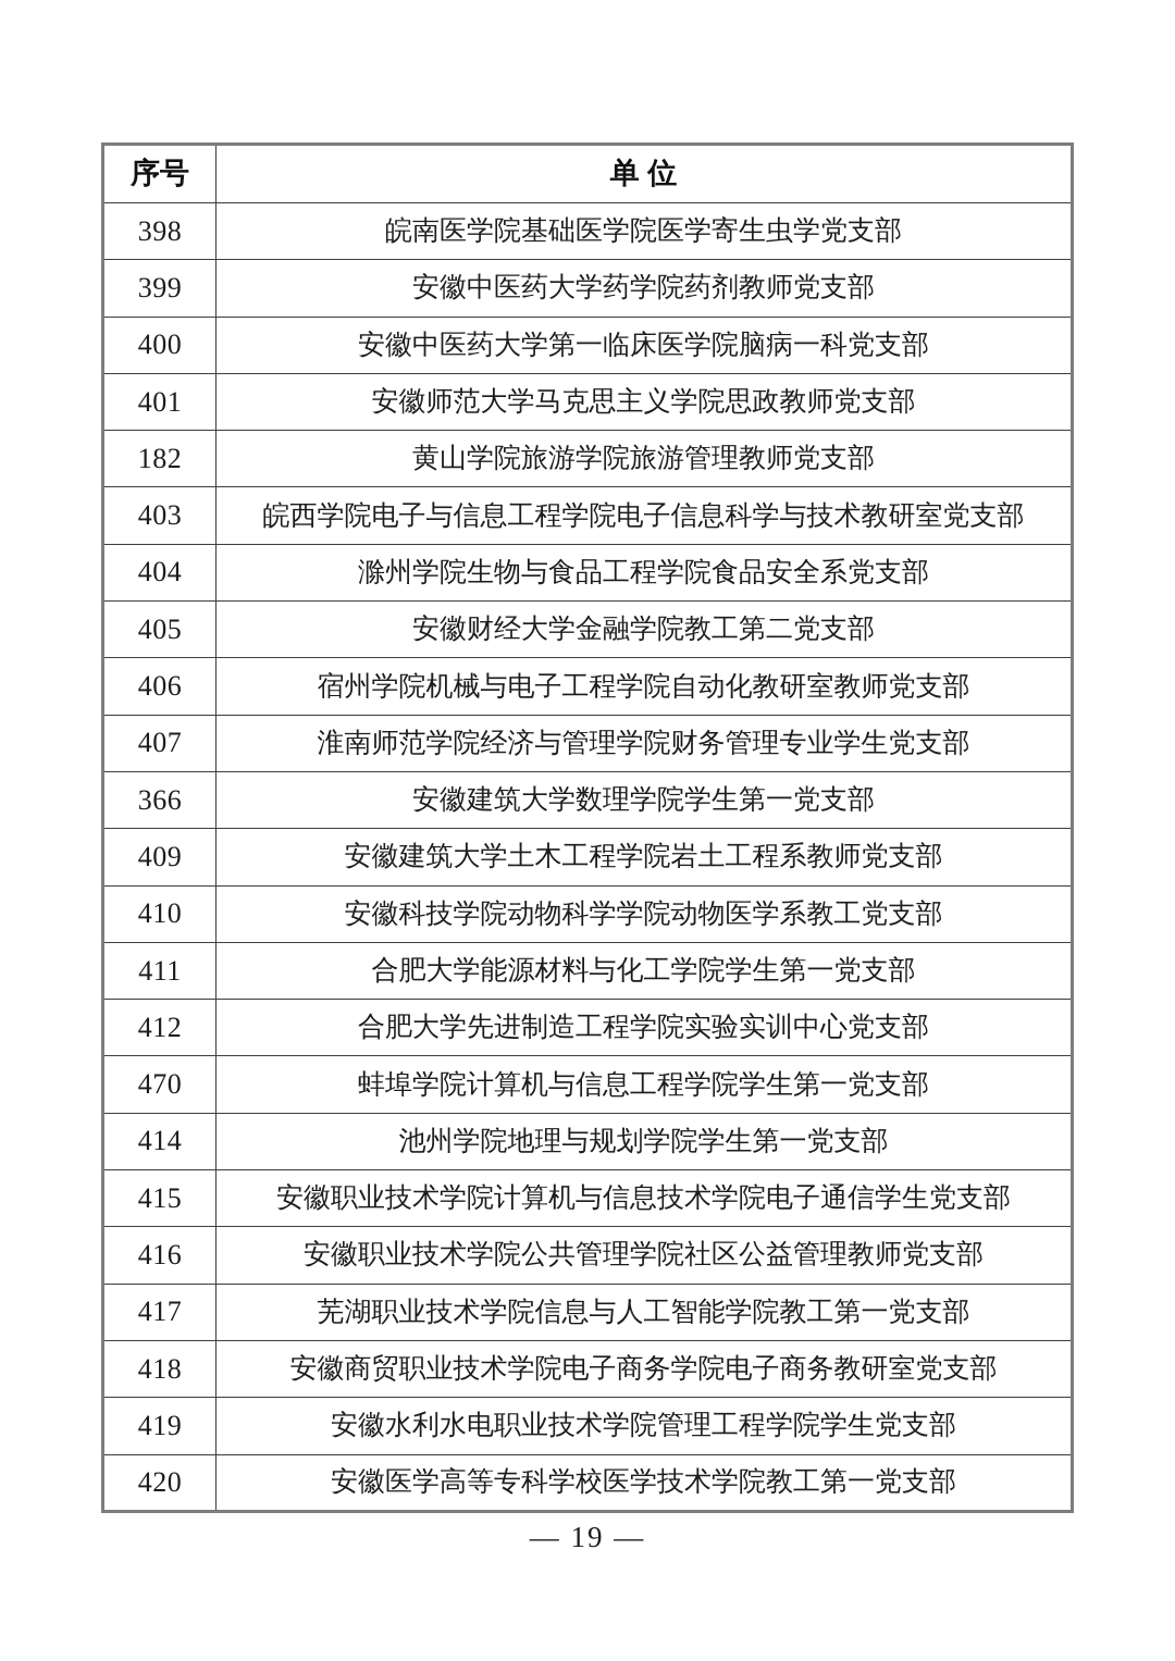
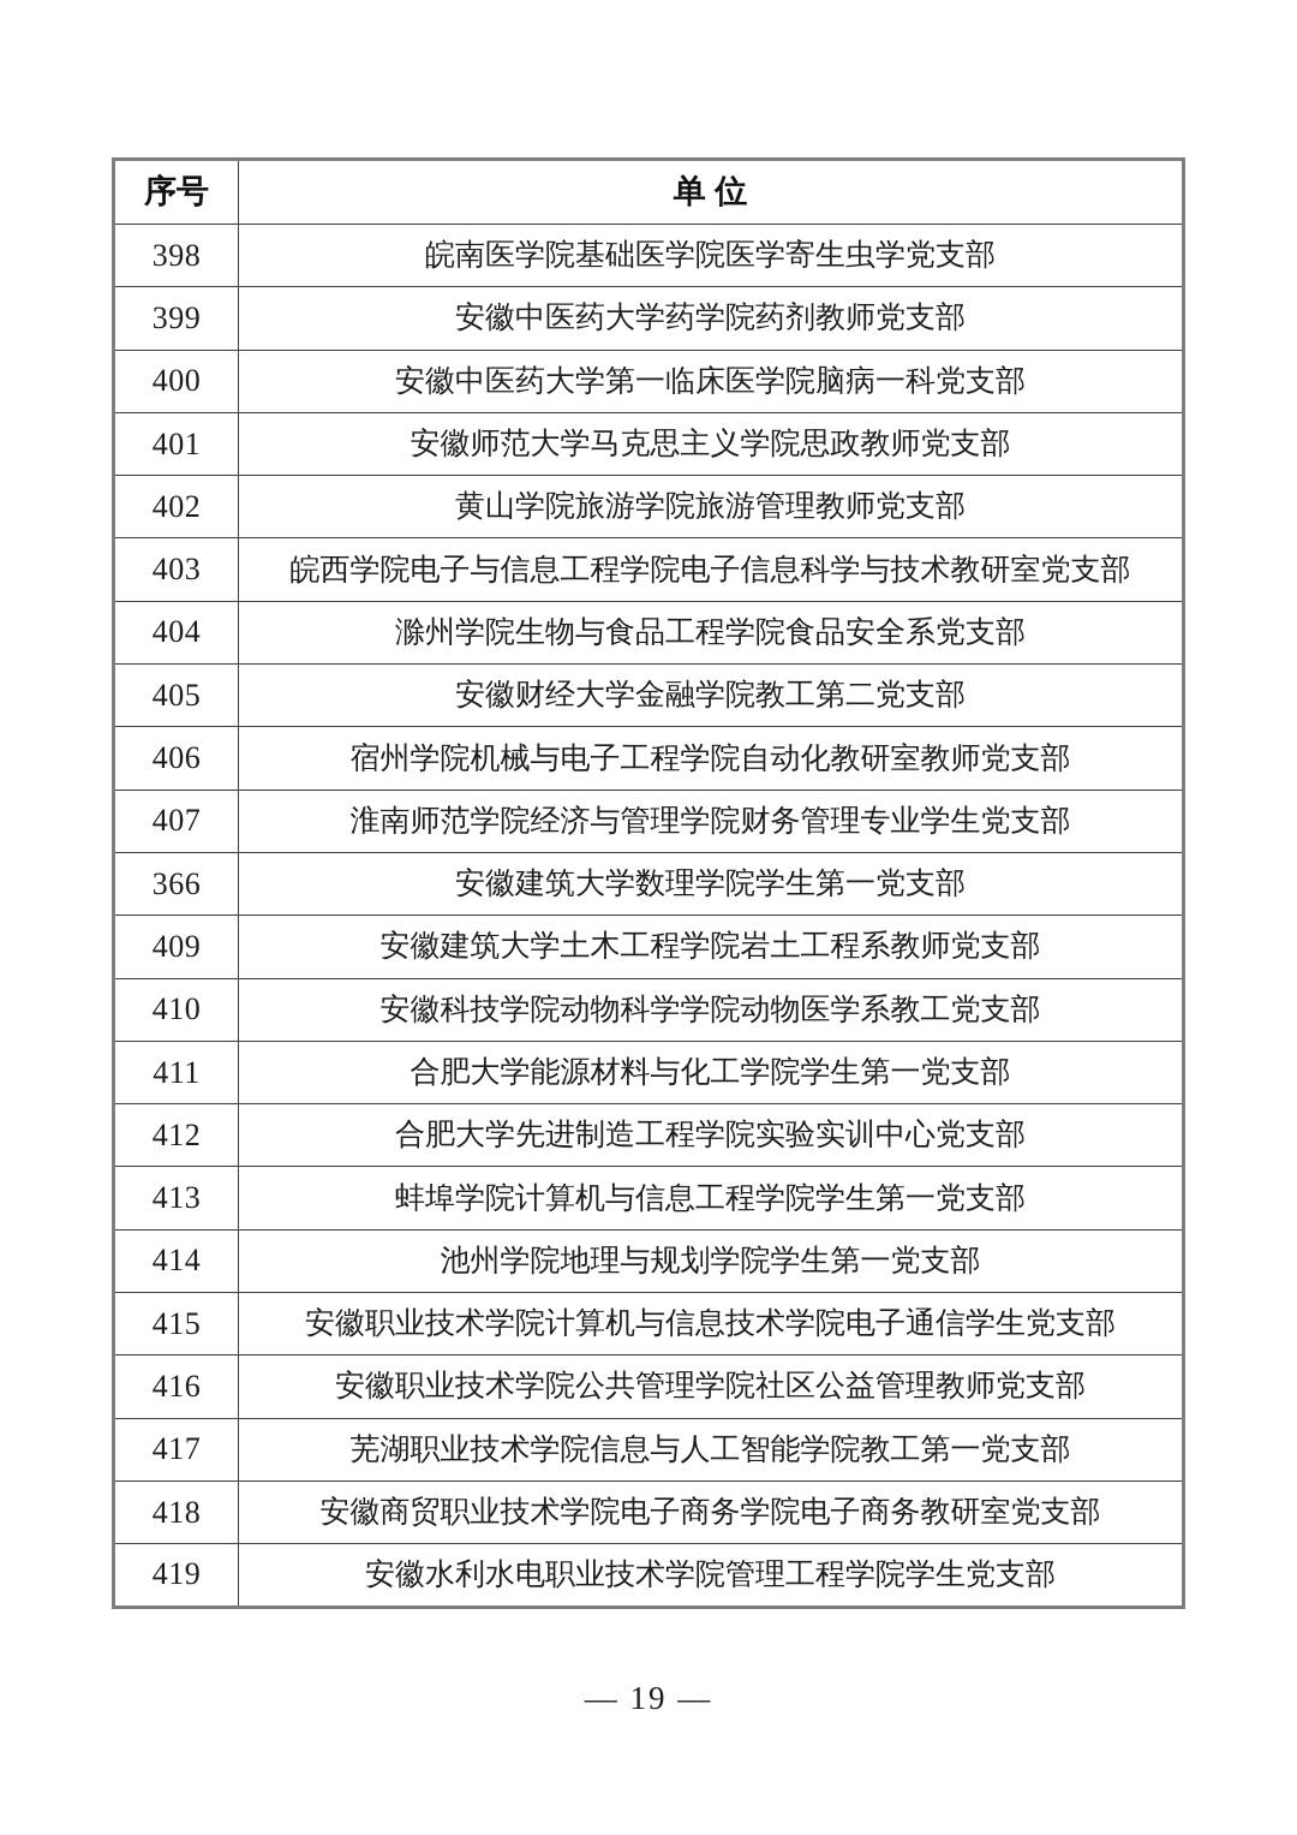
  序号	单 位
  398	皖南医学院基础医学院医学寄生虫学党支部
  399	安徽中医药大学药学院药剂教师党支部
  400	安徽中医药大学第一临床医学院脑病一科党支部
  401	安徽师范大学马克思主义学院思政教师党支部
- 182	黄山学院旅游学院旅游管理教师党支部
+ 402	黄山学院旅游学院旅游管理教师党支部
  403	皖西学院电子与信息工程学院电子信息科学与技术教研室党支部
  404	滁州学院生物与食品工程学院食品安全系党支部
  405	安徽财经大学金融学院教工第二党支部
  406	宿州学院机械与电子工程学院自动化教研室教师党支部
  407	淮南师范学院经济与管理学院财务管理专业学生党支部
  366	安徽建筑大学数理学院学生第一党支部
  409	安徽建筑大学土木工程学院岩土工程系教师党支部
  410	安徽科技学院动物科学学院动物医学系教工党支部
  411	合肥大学能源材料与化工学院学生第一党支部
  412	合肥大学先进制造工程学院实验实训中心党支部
- 470	蚌埠学院计算机与信息工程学院学生第一党支部
+ 413	蚌埠学院计算机与信息工程学院学生第一党支部
  414	池州学院地理与规划学院学生第一党支部
  415	安徽职业技术学院计算机与信息技术学院电子通信学生党支部
  416	安徽职业技术学院公共管理学院社区公益管理教师党支部
  417	芜湖职业技术学院信息与人工智能学院教工第一党支部
  418	安徽商贸职业技术学院电子商务学院电子商务教研室党支部
  419	安徽水利水电职业技术学院管理工程学院学生党支部
- 420	安徽医学高等专科学校医学技术学院教工第一党支部
  — 19 —
